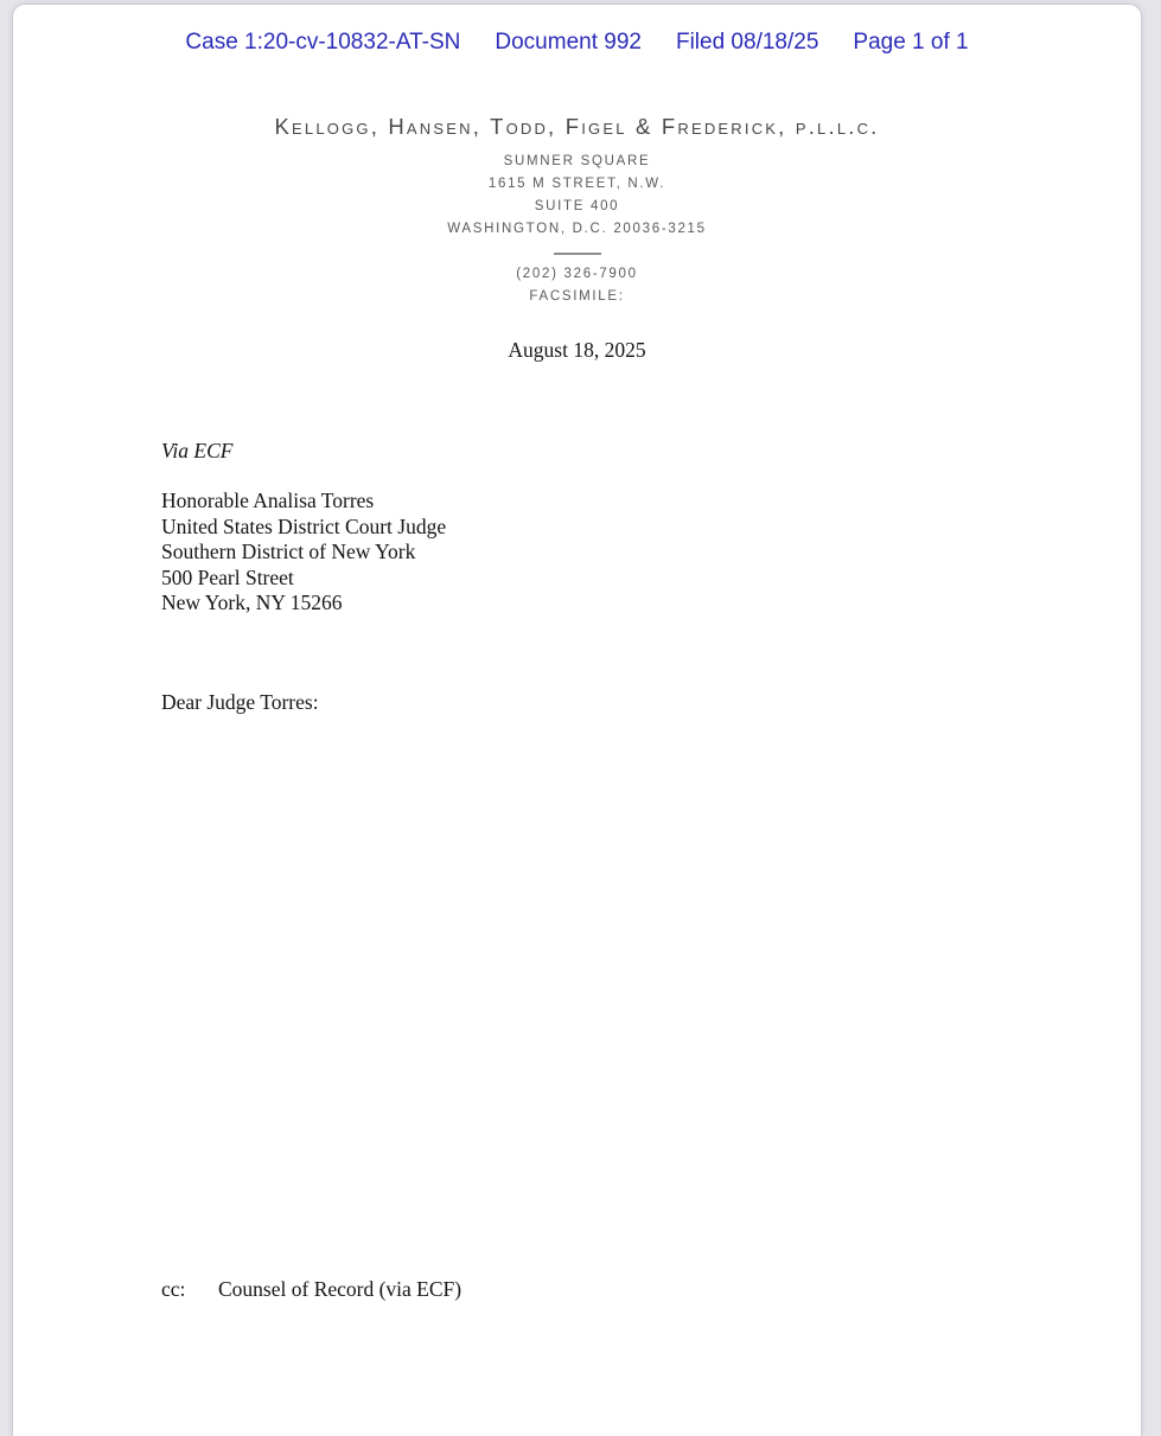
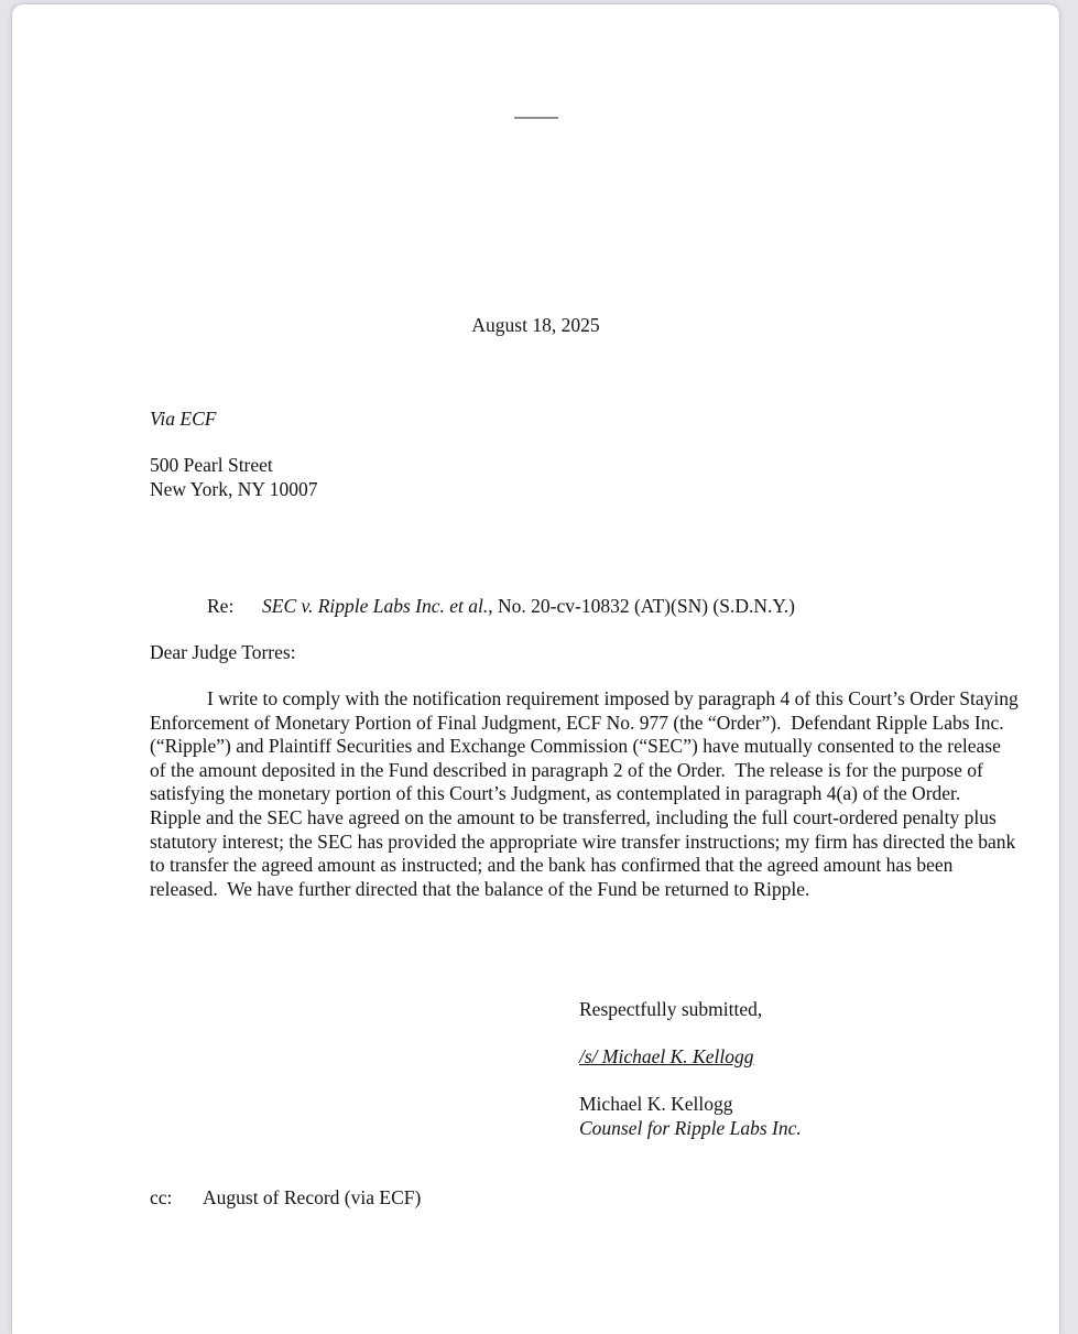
- Case 1:20-cv-10832-AT-SN
- Document 992
- Filed 08/18/25
- Page 1 of 1
- Kellogg, Hansen, Todd, Figel & Frederick, p.l.l.c.
- SUMNER SQUARE
- 1615 M STREET, N.W.
- SUITE 400
- WASHINGTON, D.C. 20036-3215
- (202) 326-7900
- FACSIMILE:
  August 18, 2025
  Via ECF
- Honorable Analisa Torres
- United States District Court Judge
- Southern District of New York
  500 Pearl Street
- New York, NY 15266
+ New York, NY 10007
+ Re: SEC v. Ripple Labs Inc. et al., No. 20-cv-10832 (AT)(SN) (S.D.N.Y.)
  Dear Judge Torres:
+ I write to comply with the notification requirement imposed by paragraph 4 of this Court’s Order Staying Enforcement of Monetary Portion of Final Judgment, ECF No. 977 (the “Order”). Defendant Ripple Labs Inc. (“Ripple”) and Plaintiff Securities and Exchange Commission (“SEC”) have mutually consented to the release of the amount deposited in the Fund described in paragraph 2 of the Order. The release is for the purpose of satisfying the monetary portion of this Court’s Judgment, as contemplated in paragraph 4(a) of the Order. Ripple and the SEC have agreed on the amount to be transferred, including the full court-ordered penalty plus statutory interest; the SEC has provided the appropriate wire transfer instructions; my firm has directed the bank to transfer the agreed amount as instructed; and the bank has confirmed that the agreed amount has been released. We have further directed that the balance of the Fund be returned to Ripple.
+ Respectfully submitted,
+ /s/ Michael K. Kellogg
+ Michael K. Kellogg
+ Counsel for Ripple Labs Inc.
- cc: Counsel of Record (via ECF)
+ cc: August of Record (via ECF)
